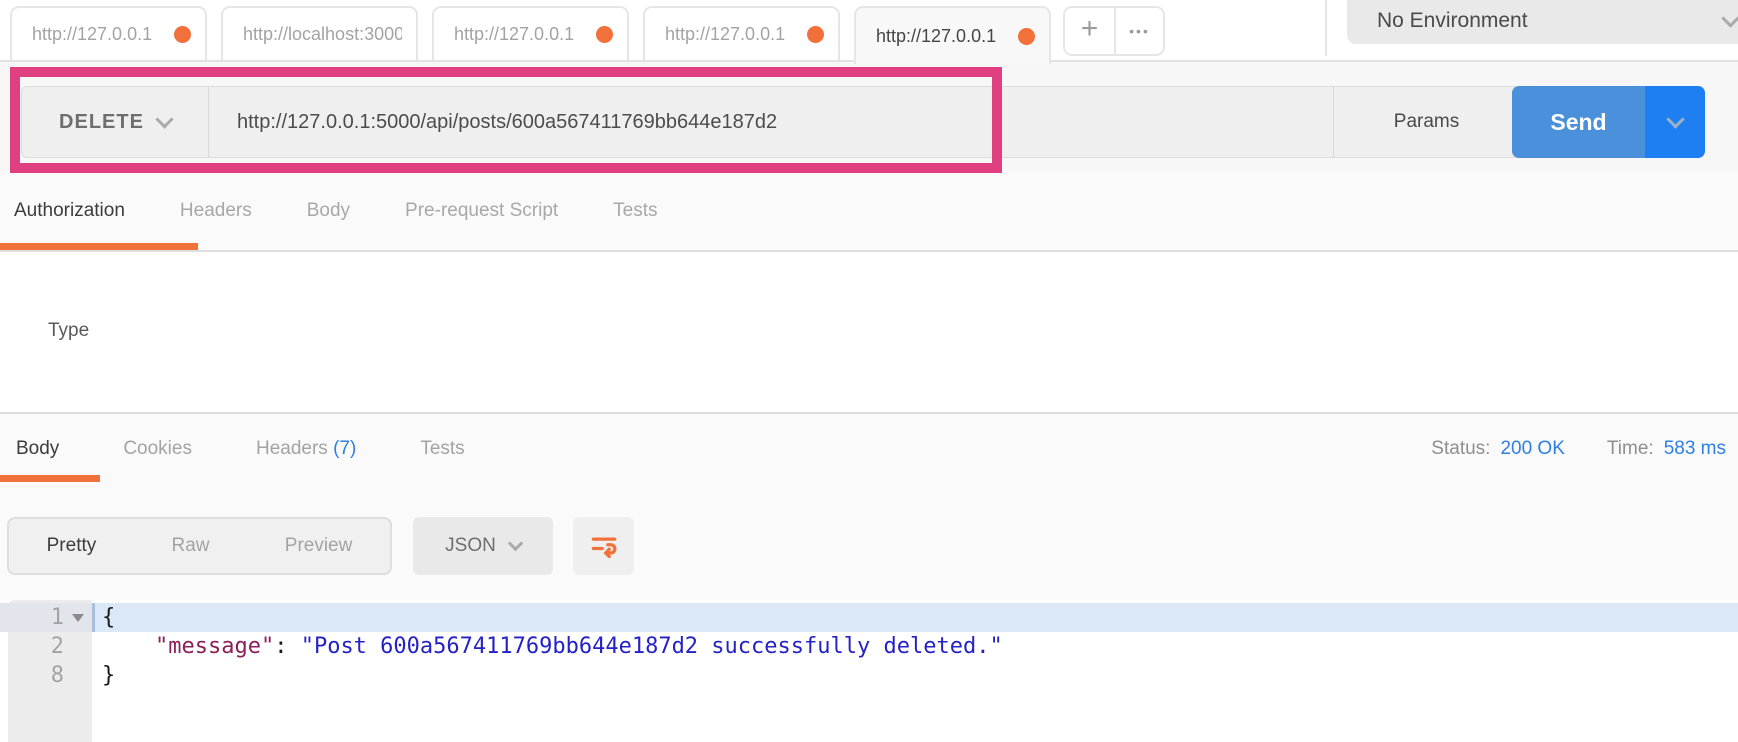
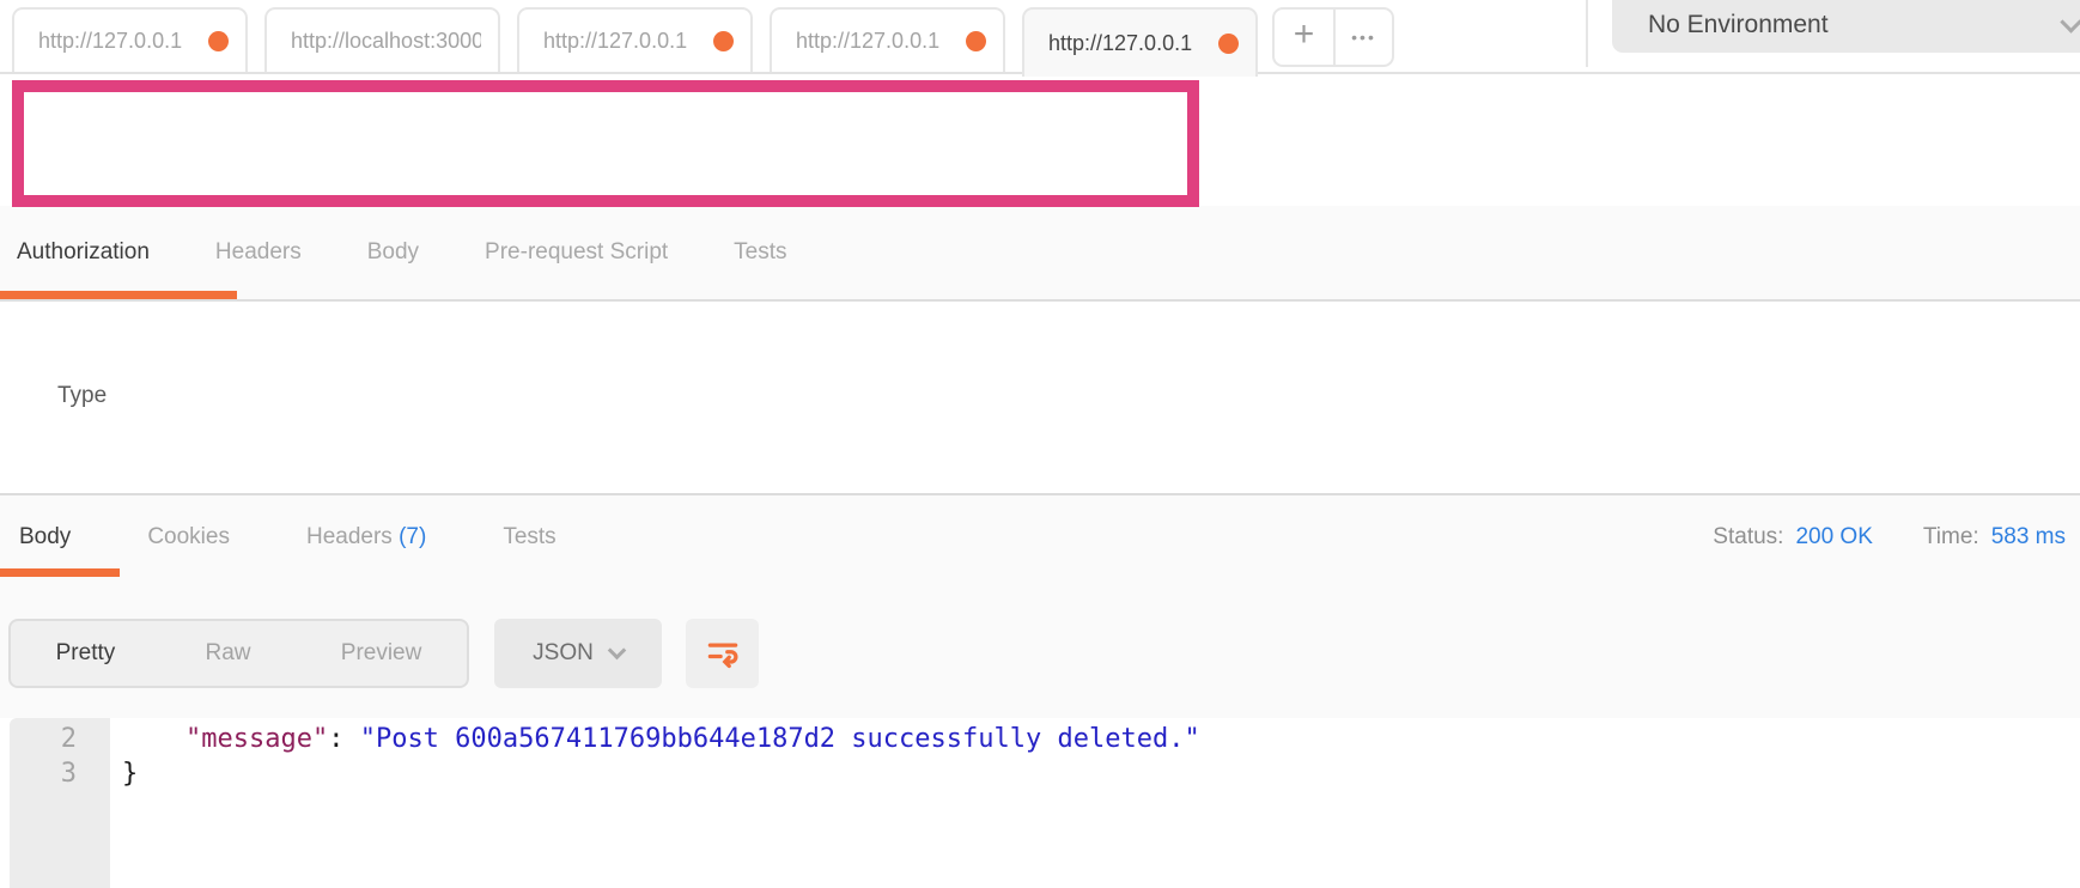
  http://127.0.0.1
  http://localhost:3000
  http://127.0.0.1
  http://127.0.0.1
  http://127.0.0.1
  +
  •••
  No Environment
- DELETE
- http://127.0.0.1:5000/api/posts/600a567411769bb644e187d2
- Params
- Send
  Authorization
  Headers
  Body
  Pre-request Script
  Tests
  Type
  Body
  Cookies
  Headers (7)
  Tests
  Status:
  200 OK
  Time:
  583 ms
  Pretty
  Raw
  Preview
  JSON
- 1
- {
  2
  "message": "Post 600a567411769bb644e187d2 successfully deleted."
- 8
+ 3
  }
